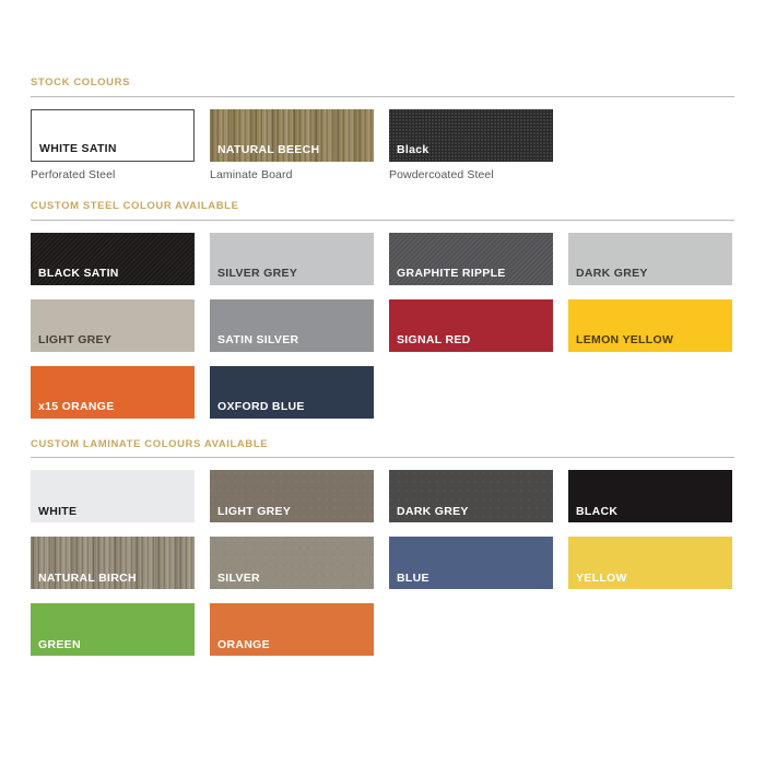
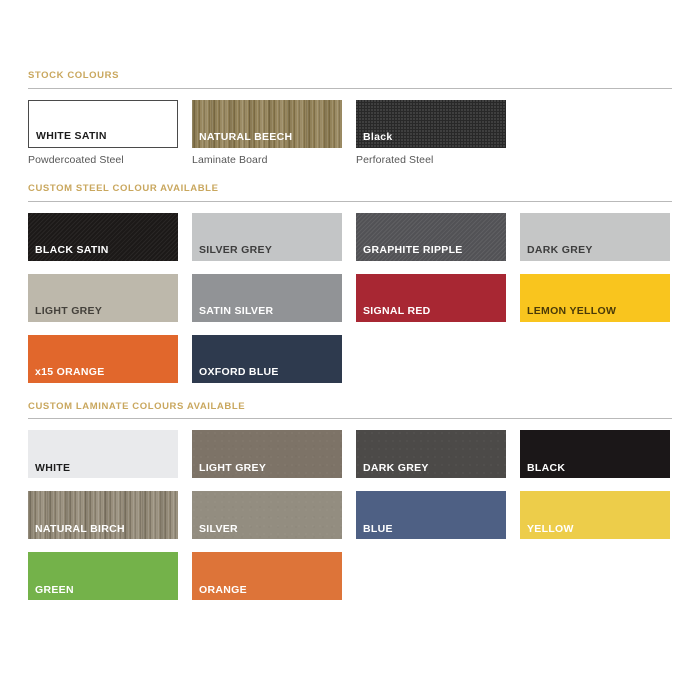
  STOCK COLOURS
  WHITE SATIN
- Perforated Steel
+ Powdercoated Steel
  NATURAL BEECH
  Laminate Board
  Black
- Powdercoated Steel
+ Perforated Steel
  CUSTOM STEEL COLOUR AVAILABLE
  BLACK SATIN
  SILVER GREY
  GRAPHITE RIPPLE
  DARK GREY
  LIGHT GREY
  SATIN SILVER
  SIGNAL RED
  LEMON YELLOW
  x15 ORANGE
  OXFORD BLUE
  CUSTOM LAMINATE COLOURS AVAILABLE
  WHITE
  LIGHT GREY
  DARK GREY
  BLACK
  NATURAL BIRCH
  SILVER
  BLUE
  YELLOW
  GREEN
  ORANGE
